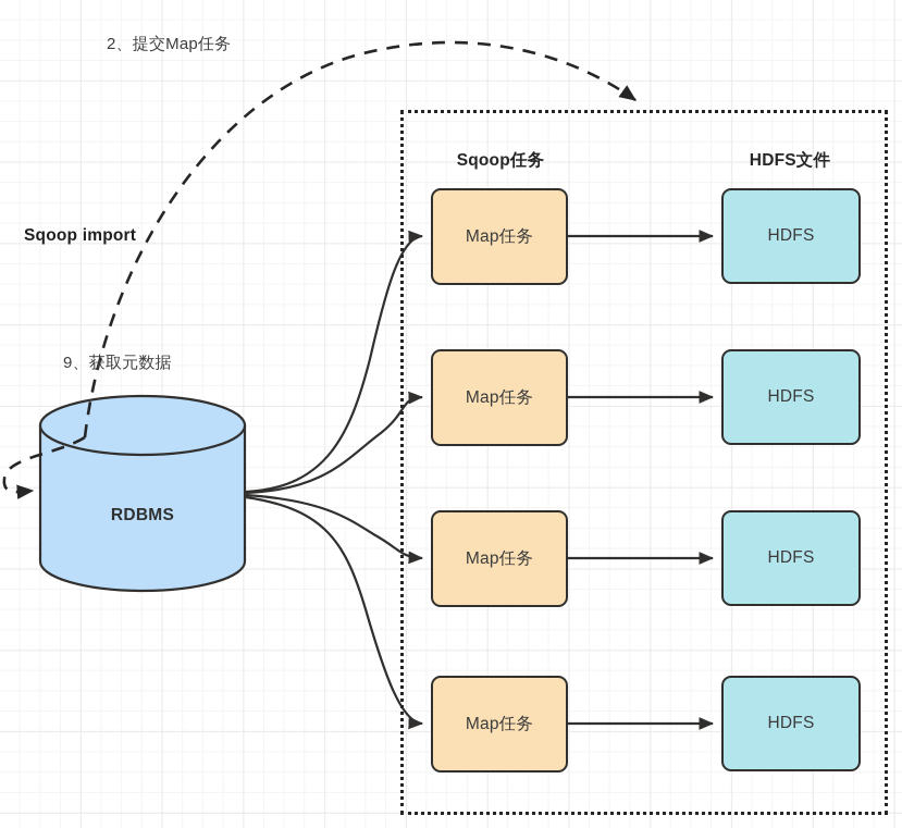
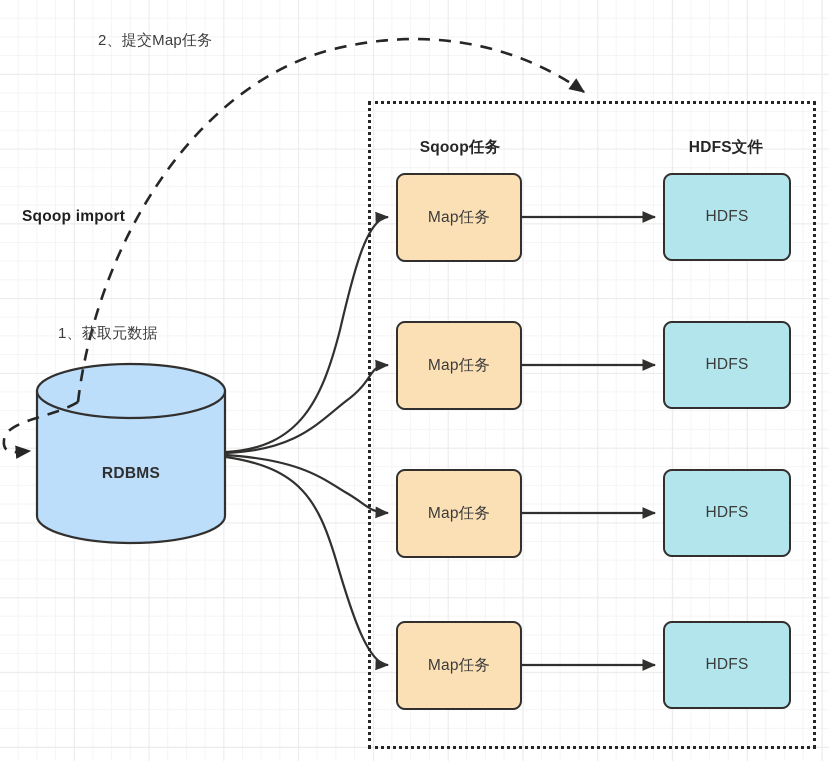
  Sqoop任务
  HDFS文件
  Map任务
  HDFS
  Map任务
  HDFS
  Map任务
  HDFS
  Map任务
  HDFS
  RDBMS
  2、提交Map任务
  Sqoop import
- 9、获取元数据
+ 1、获取元数据
